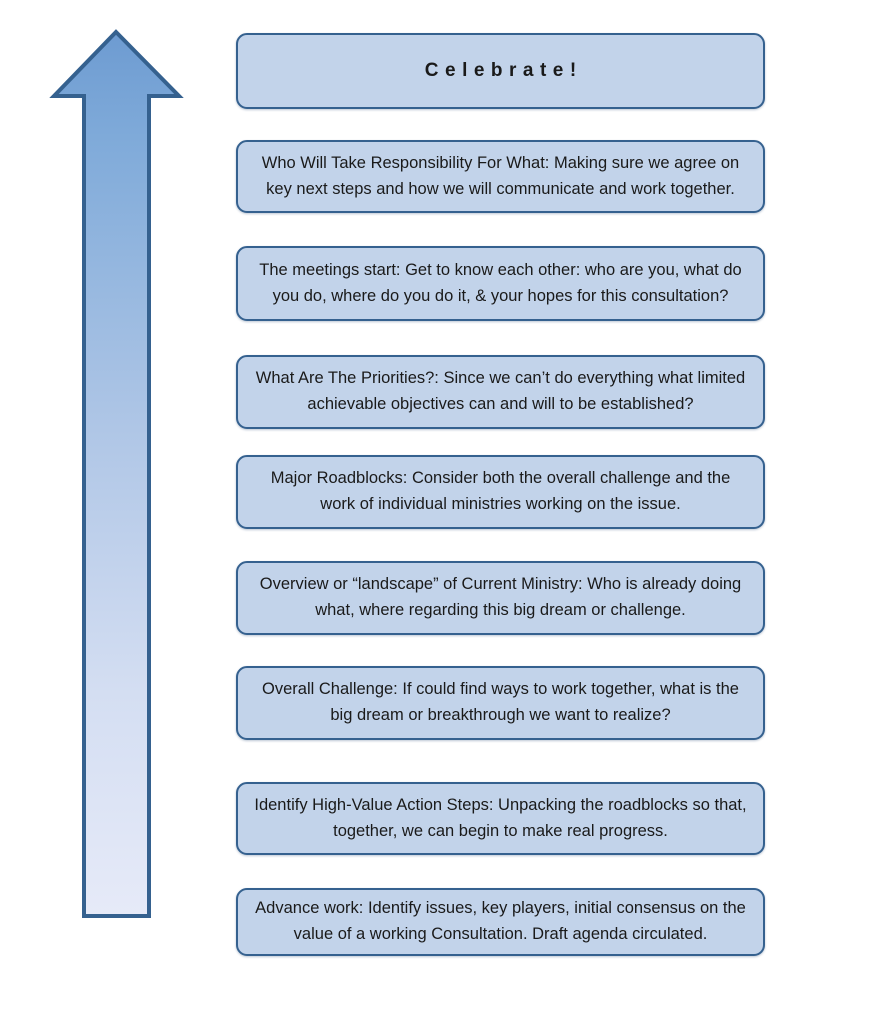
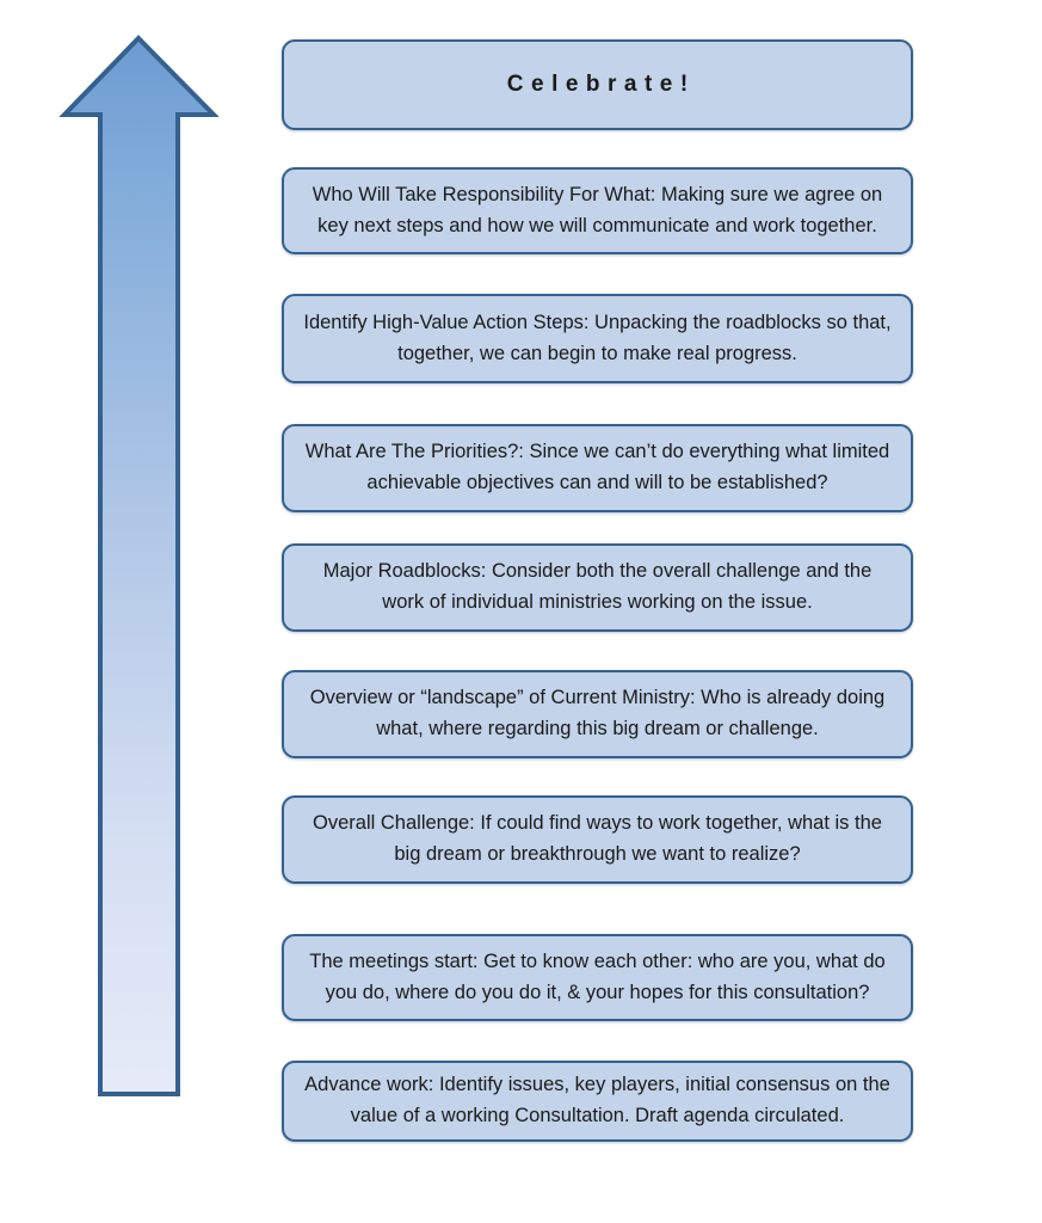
  Celebrate!
  Who Will Take Responsibility For What: Making sure we agree on key next steps and how we will communicate and work together.
- The meetings start: Get to know each other: who are you, what do you do, where do you do it, & your hopes for this consultation?
+ Identify High-Value Action Steps: Unpacking the roadblocks so that, together, we can begin to make real progress.
  What Are The Priorities?: Since we can’t do everything what limited achievable objectives can and will to be established?
  Major Roadblocks: Consider both the overall challenge and the work of individual ministries working on the issue.
  Overview or “landscape” of Current Ministry: Who is already doing what, where regarding this big dream or challenge.
  Overall Challenge: If could find ways to work together, what is the big dream or breakthrough we want to realize?
- Identify High-Value Action Steps: Unpacking the roadblocks so that, together, we can begin to make real progress.
+ The meetings start: Get to know each other: who are you, what do you do, where do you do it, & your hopes for this consultation?
  Advance work: Identify issues, key players, initial consensus on the value of a working Consultation. Draft agenda circulated.
